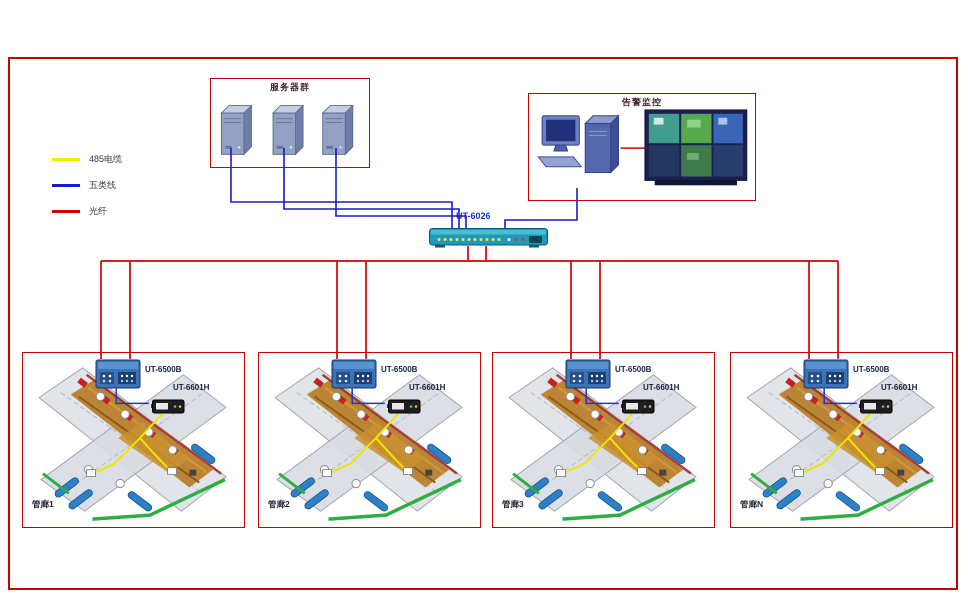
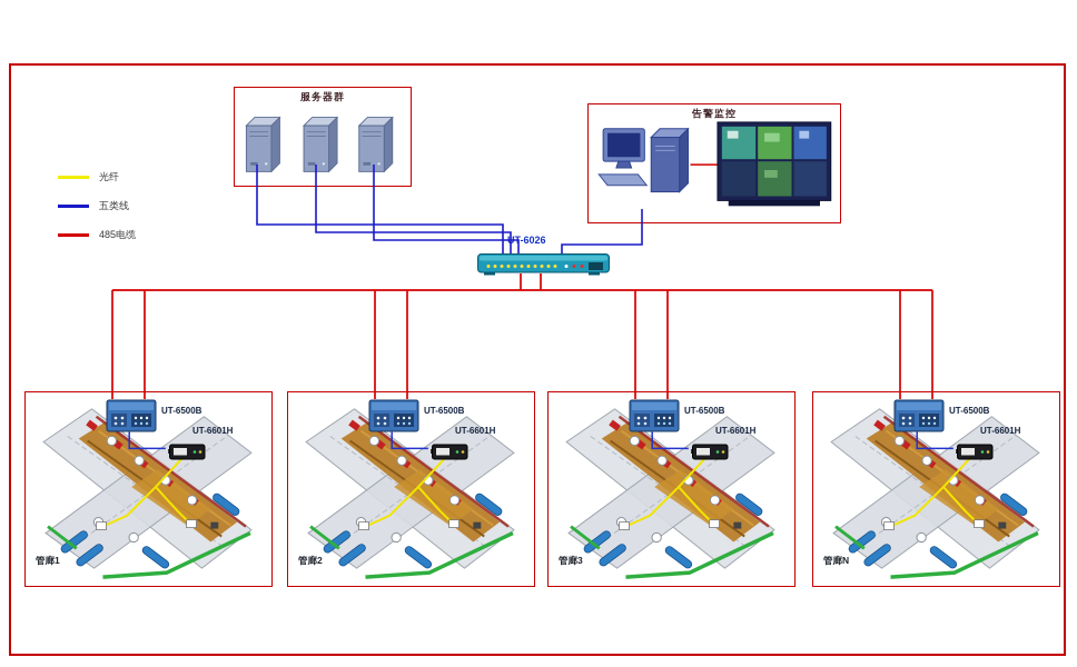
- 485电缆
+ 光纤
  五类线
- 光纤
+ 485电缆
  服务器群
  告警监控
  -6026
  UT-6500B
  UT-6601H
  管廊1
  UT-6500B
  UT-6601H
  管廊2
  UT-6500B
  UT-6601H
  管廊3
  UT-6500B
  UT-6601H
  管廊N
